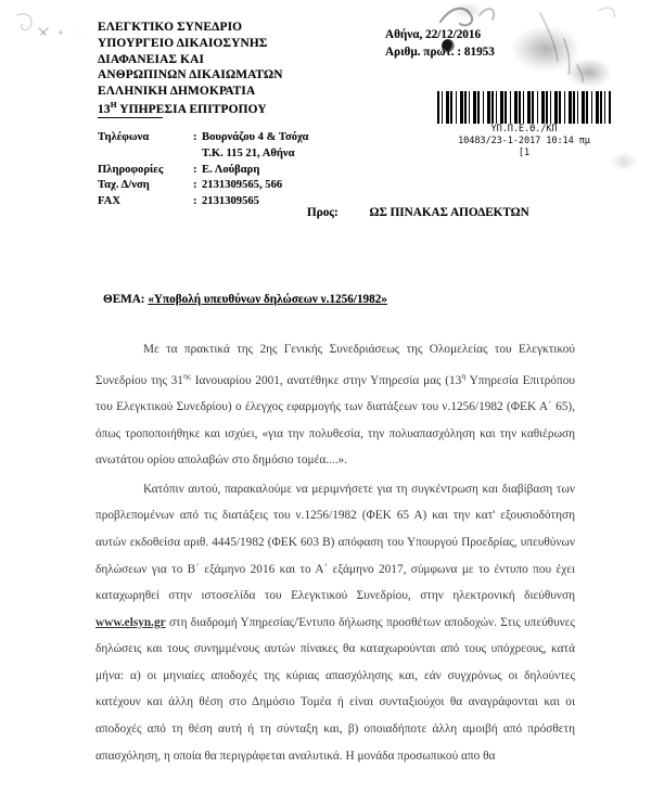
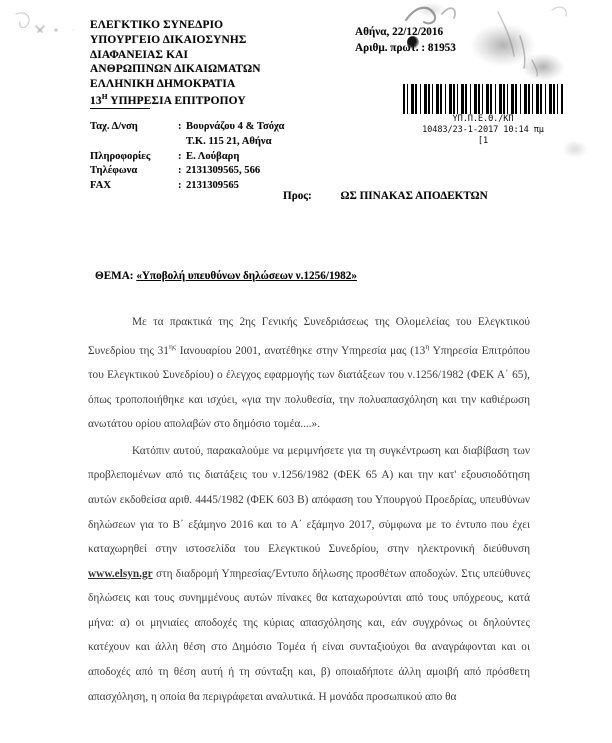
  ΕΛΕΓΚΤΙΚΟ ΣΥΝΕΔΡΙΟ
  ΥΠΟΥΡΓΕΙΟ ΔΙΚΑΙΟΣΥΝΗΣ
  ΔΙΑΦΑΝΕΙΑΣ ΚΑΙ
  ΑΝΘΡΩΠΙΝΩΝ ΔΙΚΑΙΩΜΑΤΩΝ
  ΕΛΛΗΝΙΚΗ ΔΗΜΟΚΡΑΤΙΑ
  13Η ΥΠΗΡΕΣΙΑ ΕΠΙΤΡΟΠΟΥ
  Αθήνα, 22/12/2016
  Αριθμ. πρω. : 81953
  ΥΠ.Π.Ε.Θ./ΚΠ
  10483/23-1-2017 10:14 πμ
  [1
- Τηλέφωνα
+ Ταχ. Δ/νση
  :
  Βουρνάζου 4 & Τσόχα
  Τ.Κ. 115 21, Αθήνα
  Πληροφορίες
  :
  Ε. Λούβαρη
- Ταχ. Δ/νση
+ Τηλέφωνα
  :
  2131309565, 566
  FAX
  :
  2131309565
  Προς: ΩΣ ΠΙΝΑΚΑΣ ΑΠΟΔΕΚΤΩΝ
  ΘΕΜΑ: «Υποβολή υπευθύνων δηλώσεων ν.1256/1982»
  Με τα πρακτικά της 2ης Γενικής Συνεδριάσεως της Ολομελείας του Ελεγκτικού Συνεδρίου της 31ης Ιανουαρίου 2001, ανατέθηκε στην Υπηρεσία μας (13η Υπηρεσία Επιτρόπου του Ελεγκτικού Συνεδρίου) ο έλεγχος εφαρμογής των διατάξεων του ν.1256/1982 (ΦΕΚ Α΄ 65), όπως τροποποιήθηκε και ισχύει, «για την πολυθεσία, την πολυαπασχόληση και την καθιέρωση ανωτάτου ορίου απολαβών στο δημόσιο τομέα....».
  Κατόπιν αυτού, παρακαλούμε να μεριμνήσετε για τη συγκέντρωση και διαβίβαση των προβλεπομένων από τις διατάξεις του ν.1256/1982 (ΦΕΚ 65 Α) και την κατ' εξουσιοδότηση αυτών εκδοθείσα αριθ. 4445/1982 (ΦΕΚ 603 Β) απόφαση του Υπουργού Προεδρίας, υπευθύνων δηλώσεων για το Β΄ εξάμηνο 2016 και το Α΄ εξάμηνο 2017, σύμφωνα με το έντυπο που έχει καταχωρηθεί στην ιστοσελίδα του Ελεγκτικού Συνεδρίου, στην ηλεκτρονική διεύθυνση www.elsyn.gr στη διαδρομή Υπηρεσίας/Έντυπο δήλωσης προσθέτων αποδοχών. Στις υπεύθυνες δηλώσεις και τους συνημμένους αυτών πίνακες θα καταχωρούνται από τους υπόχρεους, κατά μήνα: α) οι μηνιαίες αποδοχές της κύριας απασχόλησης και, εάν συγχρόνως οι δηλούντες κατέχουν και άλλη θέση στο Δημόσιο Τομέα ή είναι συνταξιούχοι θα αναγράφονται και οι αποδοχές από τη θέση αυτή ή τη σύνταξη και, β) οποιαδήποτε άλλη αμοιβή από πρόσθετη απασχόληση, η οποία θα περιγράφεται αναλυτικά. Η μονάδα προσωπικού απο θα
